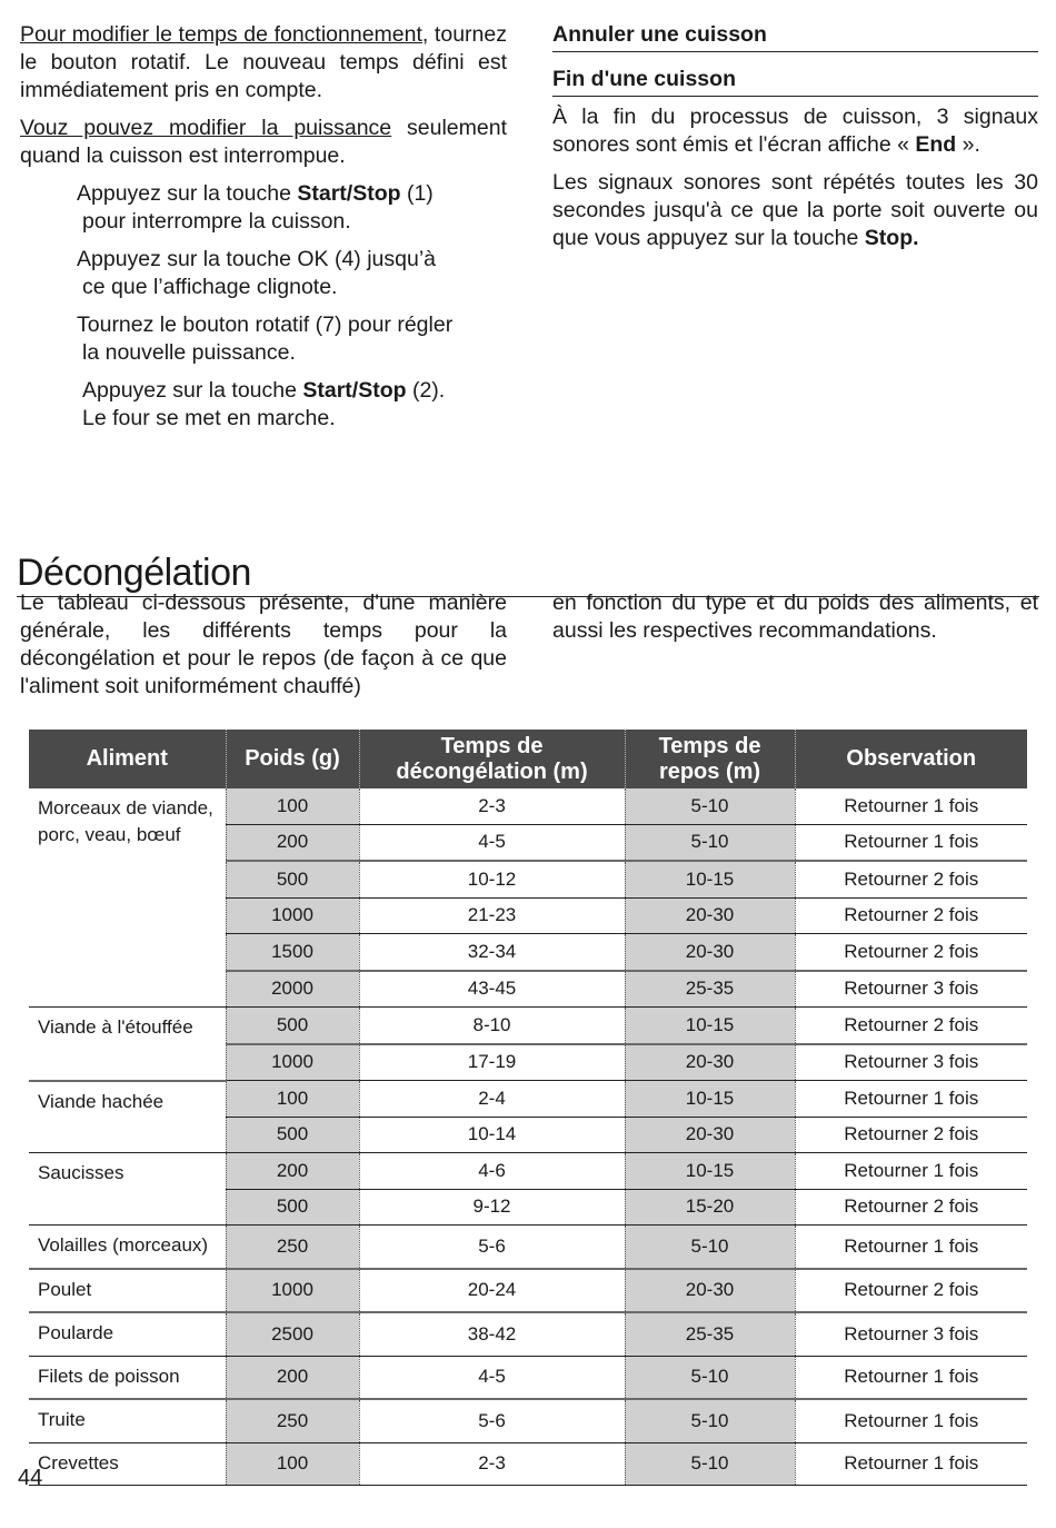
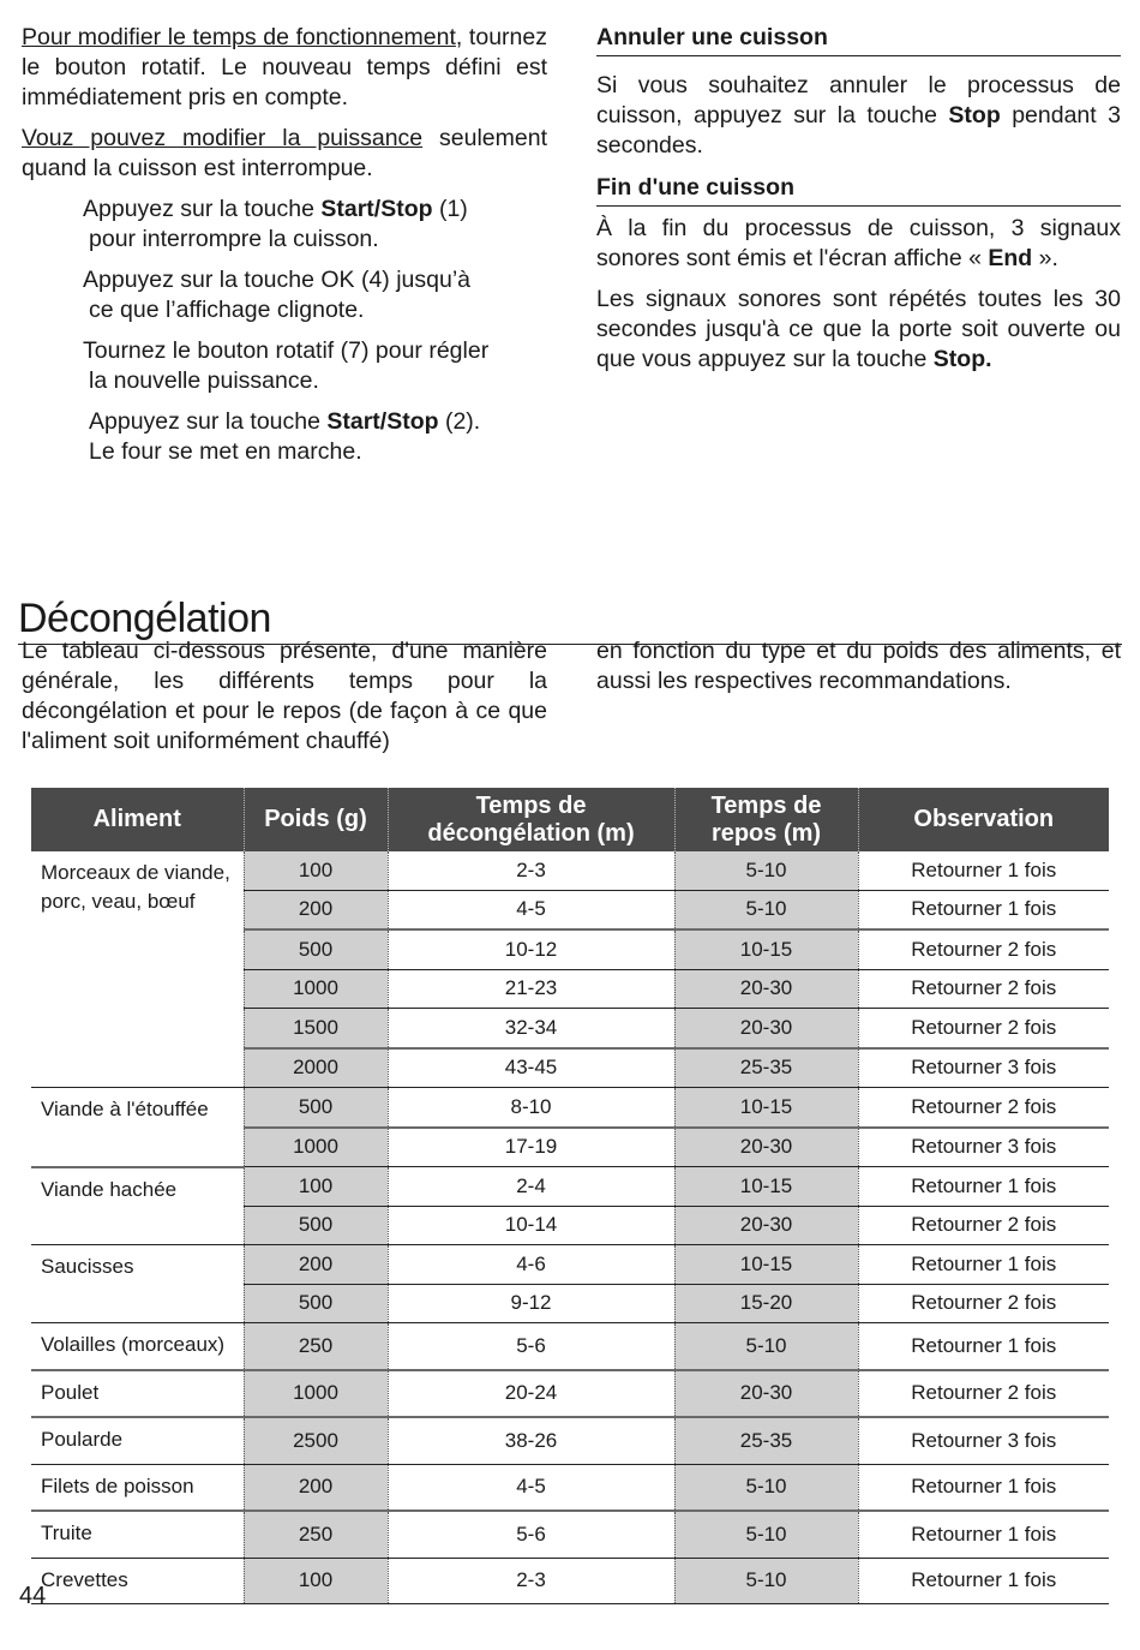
  Pour modifier le temps de fonctionnement, tournez le bouton rotatif. Le nouveau temps défini est immédiatement pris en compte.
  Vouz pouvez modifier la puissance seulement quand la cuisson est interrompue.
  Appuyez sur la touche Start/Stop (1)
  pour interrompre la cuisson.
  Appuyez sur la touche OK (4) jusqu’à
  ce que l’affichage clignote.
  Tournez le bouton rotatif (7) pour régler
  la nouvelle puissance.
  Appuyez sur la touche Start/Stop (2).
  Le four se met en marche.
  Annuler une cuisson
+ Si vous souhaitez annuler le processus de cuisson, appuyez sur la touche Stop pendant 3 secondes.
  Fin d'une cuisson
  À la fin du processus de cuisson, 3 signaux sonores sont émis et l'écran affiche « End ».
  Les signaux sonores sont répétés toutes les 30 secondes jusqu'à ce que la porte soit ouverte ou que vous appuyez sur la touche Stop.
  Décongélation
  Le tableau ci-dessous présente, d'une manière générale, les différents temps pour la décongélation et pour le repos (de façon à ce que l'aliment soit uniformément chauffé)
  en fonction du type et du poids des aliments, et aussi les respectives recommandations.
  Aliment	Poids (g)	Temps de décongélation (m)	Temps de repos (m)	Observation
  Morceaux de viande, porc, veau, bœuf	100	2-3	5-10	Retourner 1 fois
  200	4-5	5-10	Retourner 1 fois
  500	10-12	10-15	Retourner 2 fois
  1000	21-23	20-30	Retourner 2 fois
  1500	32-34	20-30	Retourner 2 fois
  2000	43-45	25-35	Retourner 3 fois
  Viande à l'étouffée	500	8-10	10-15	Retourner 2 fois
  1000	17-19	20-30	Retourner 3 fois
  Viande hachée	100	2-4	10-15	Retourner 1 fois
  500	10-14	20-30	Retourner 2 fois
  Saucisses	200	4-6	10-15	Retourner 1 fois
  500	9-12	15-20	Retourner 2 fois
  Volailles (morceaux)	250	5-6	5-10	Retourner 1 fois
  Poulet	1000	20-24	20-30	Retourner 2 fois
- Poularde	2500	38-42	25-35	Retourner 3 fois
+ Poularde	2500	38-26	25-35	Retourner 3 fois
  Filets de poisson	200	4-5	5-10	Retourner 1 fois
  Truite	250	5-6	5-10	Retourner 1 fois
  Crevettes	100	2-3	5-10	Retourner 1 fois
  44
